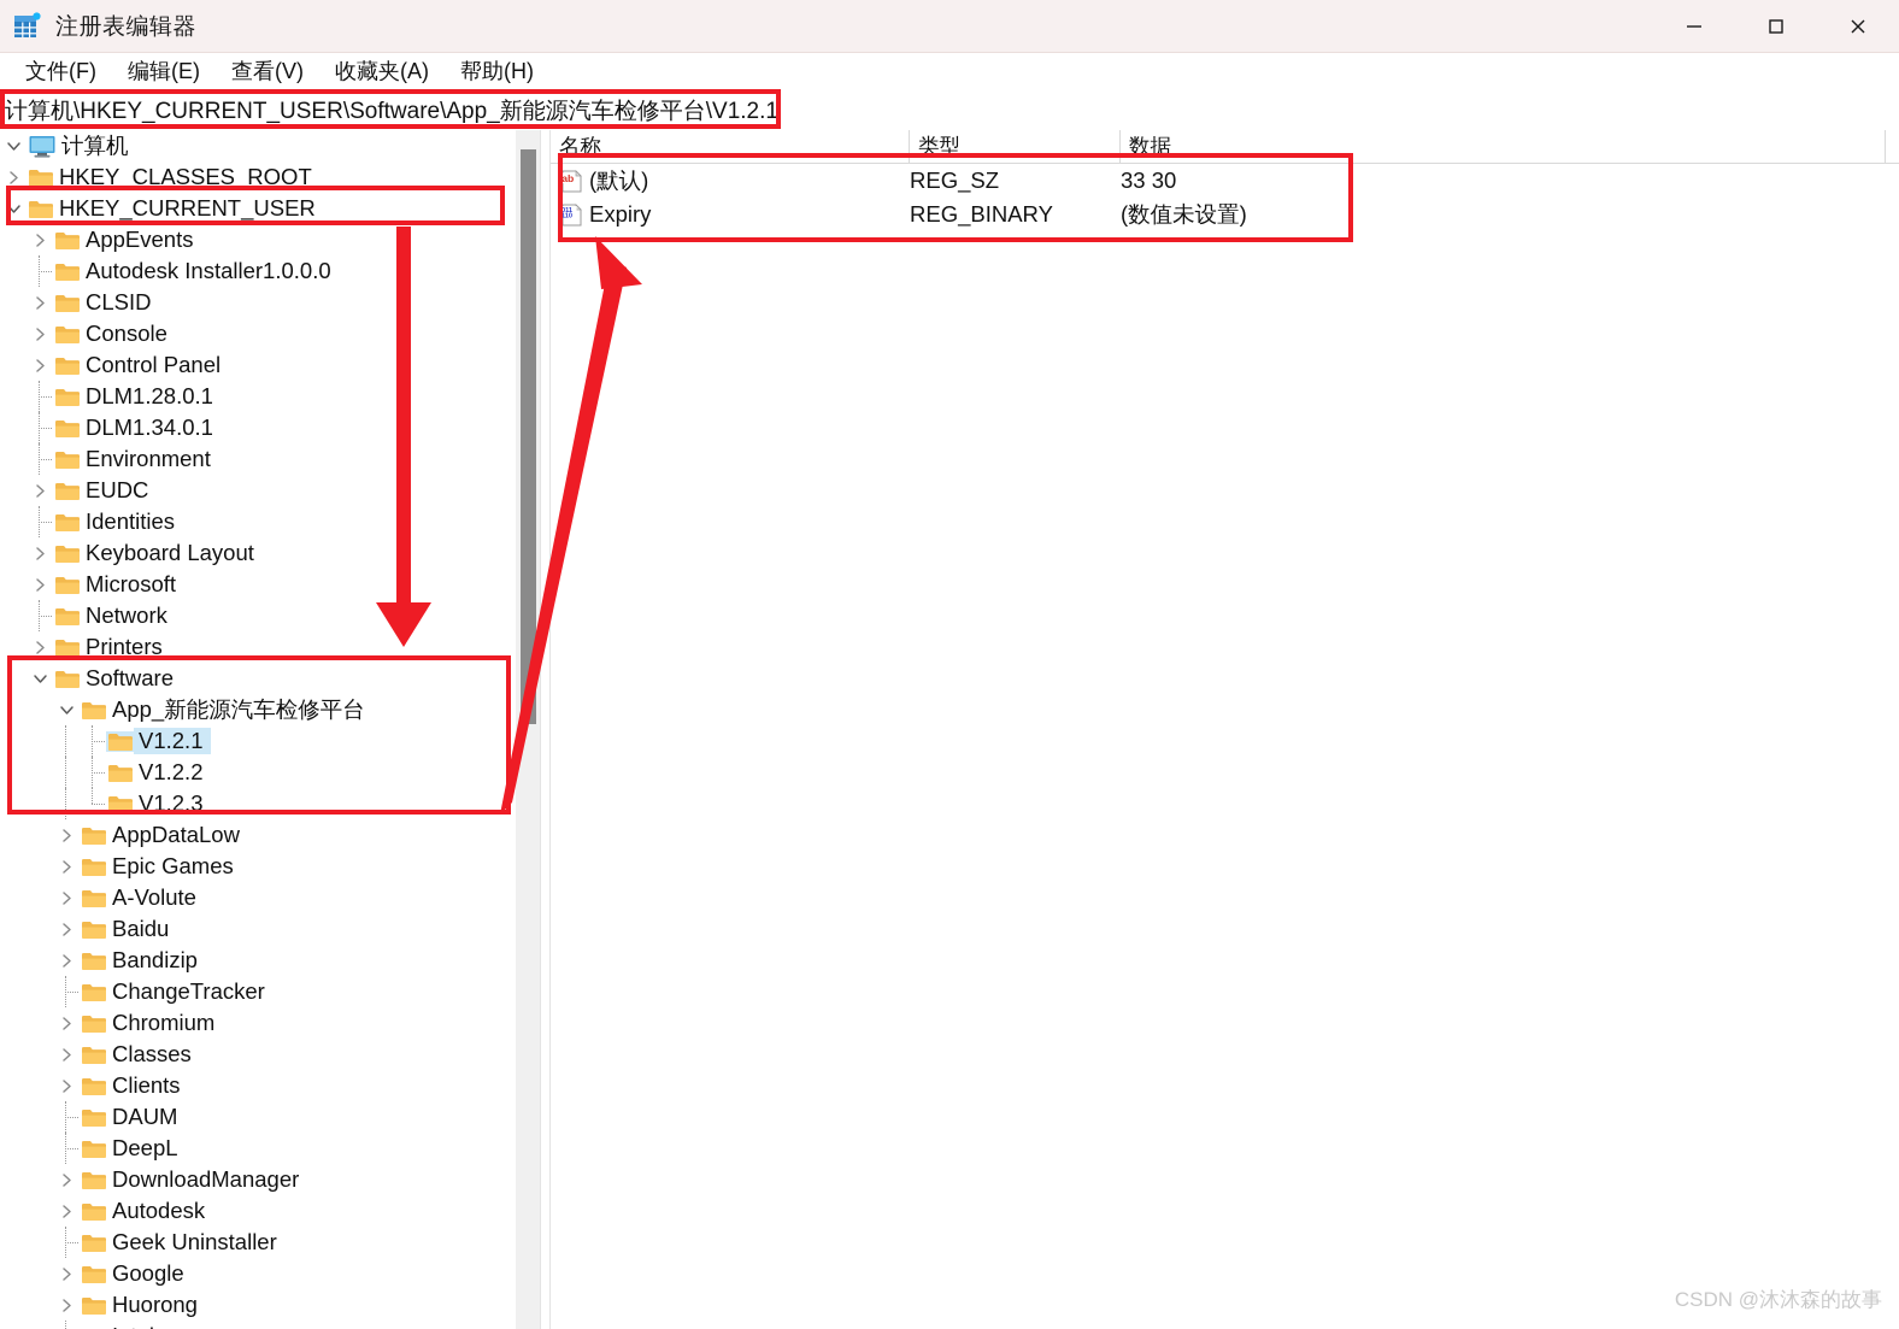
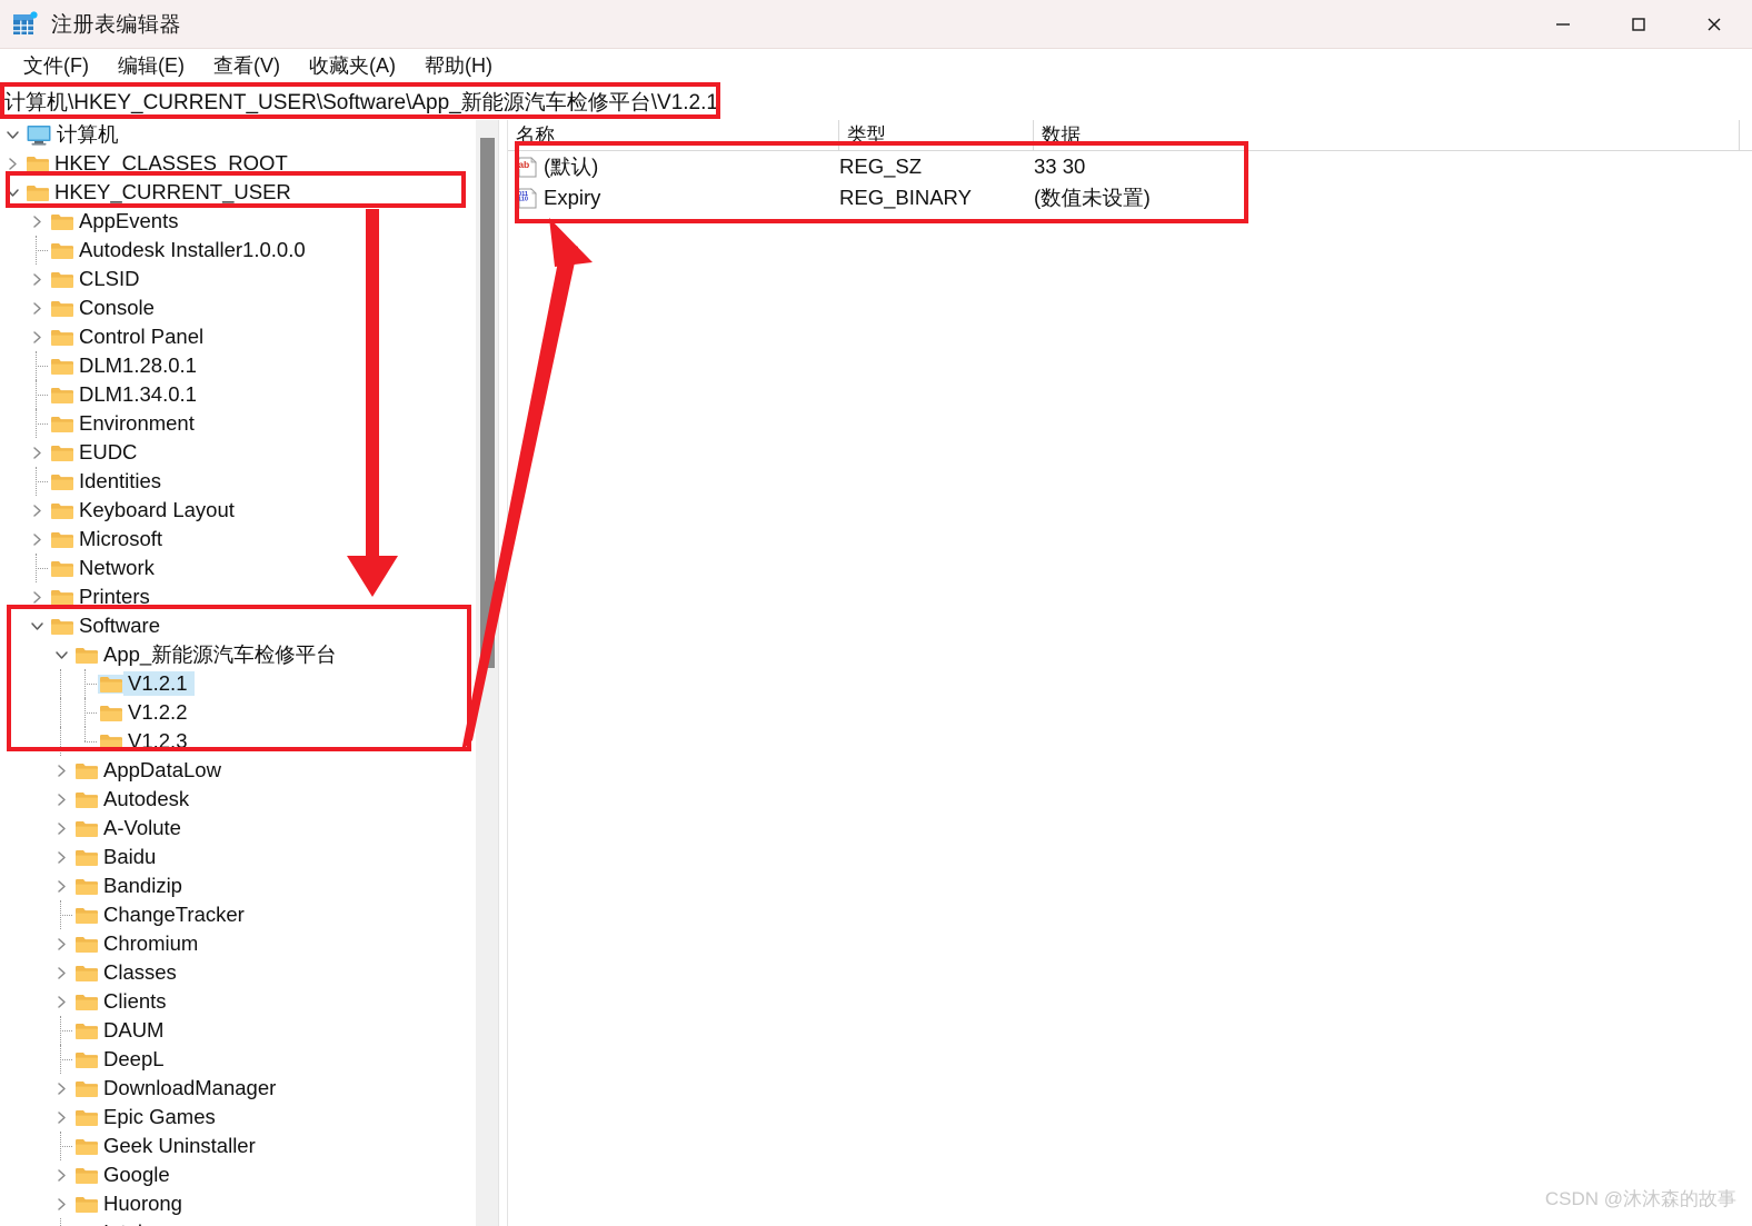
  注册表编辑器
  文件(F)
  编辑(E)
  查看(V)
  收藏夹(A)
  帮助(H)
  计算机\HKEY_CURRENT_USER\Software\App_新能源汽车检修平台\V1.2.1
  计算机
  HKEY_CLASSES_ROOT
  HKEY_CURRENT_USER
  AppEvents
  Autodesk Installer1.0.0.0
  CLSID
  Console
  Control Panel
  DLM1.28.0.1
  DLM1.34.0.1
  Environment
  EUDC
  Identities
  Keyboard Layout
  Microsoft
  Network
  Printers
  Software
  App_新能源汽车检修平台
  V1.2.1
  V1.2.2
  V1.2.3
  AppDataLow
- Epic Games
+ Autodesk
  A-Volute
  Baidu
  Bandizip
  ChangeTracker
  Chromium
  Classes
  Clients
  DAUM
  DeepL
  DownloadManager
- Autodesk
+ Epic Games
  Geek Uninstaller
  Google
  Huorong
  名称
  类型
  数据
  ab
  (默认)
  REG_SZ
  33 30
  Expiry
  REG_BINARY
  (数值未设置)
  CSDN @沐沐森的故事
